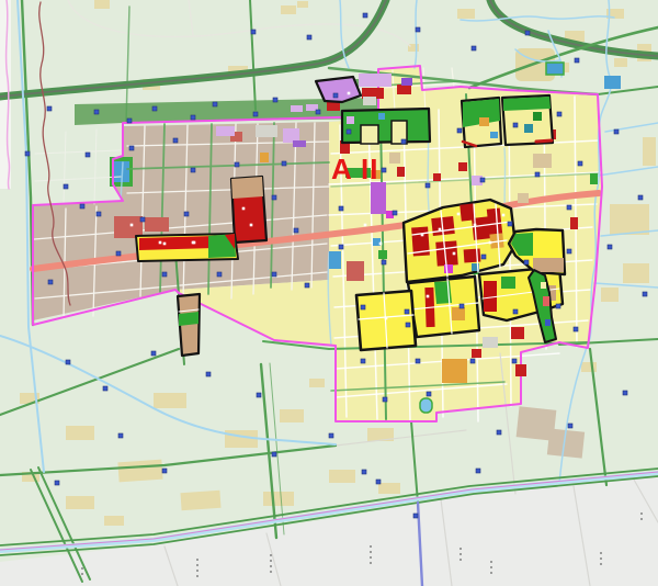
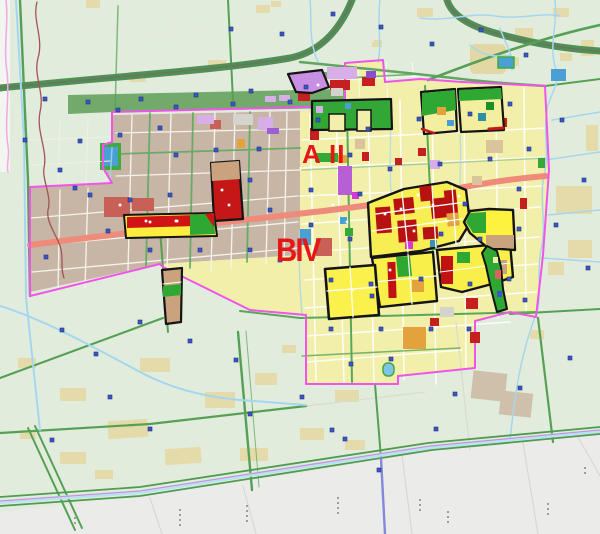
  A II
+ BIV
